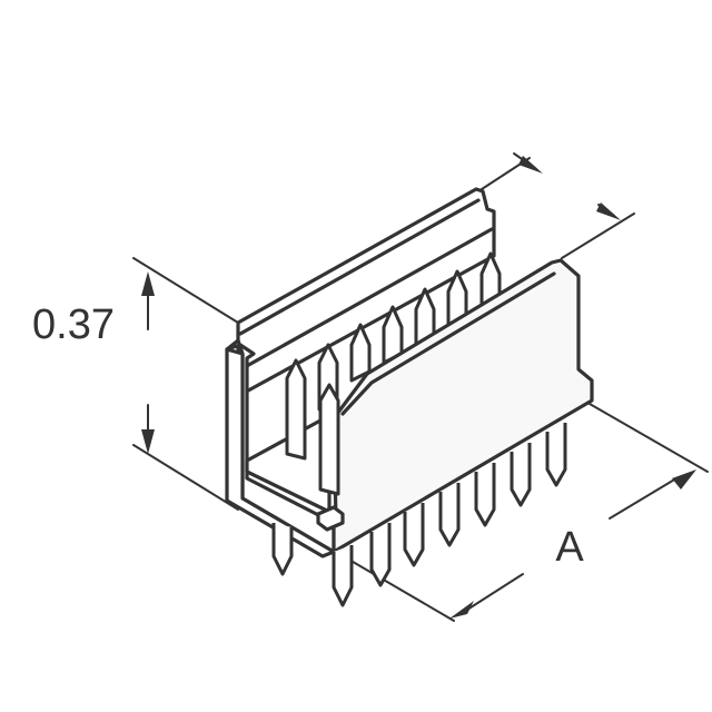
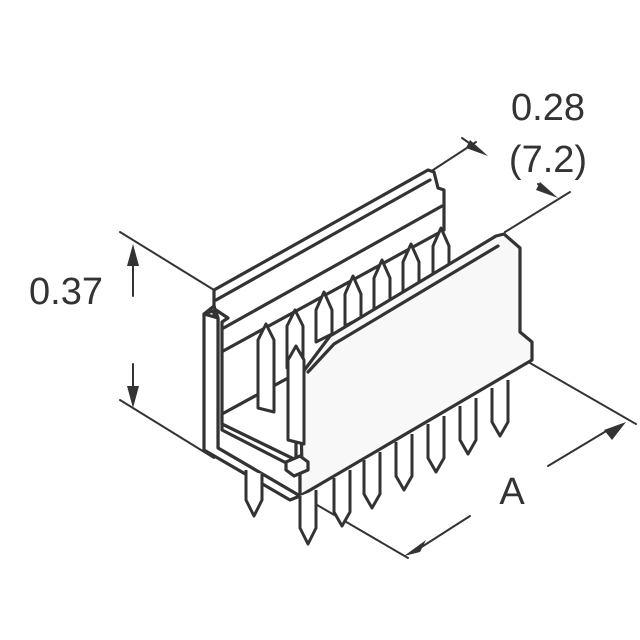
  0.37
+ 0.28
+ (7.2)
  A
